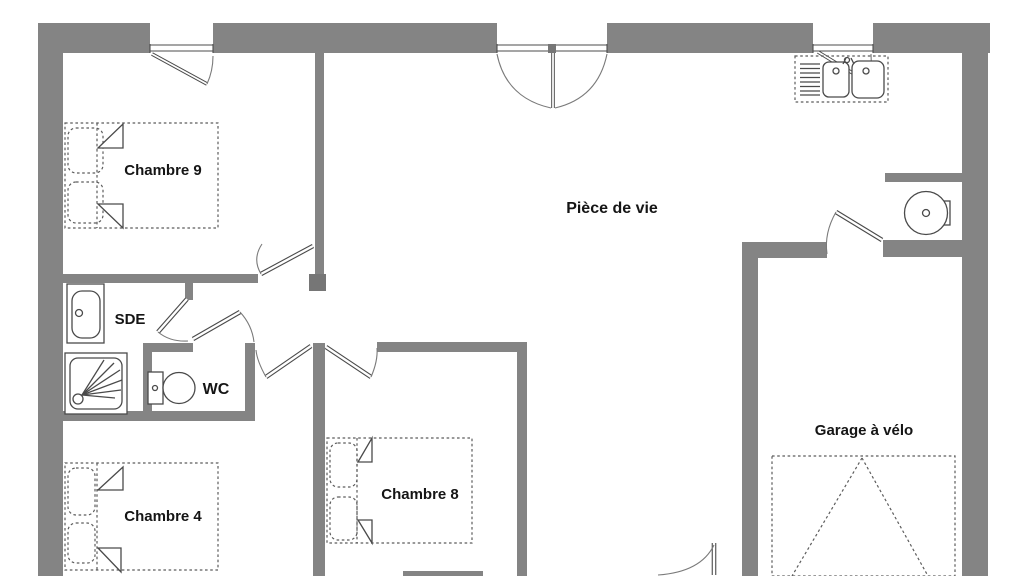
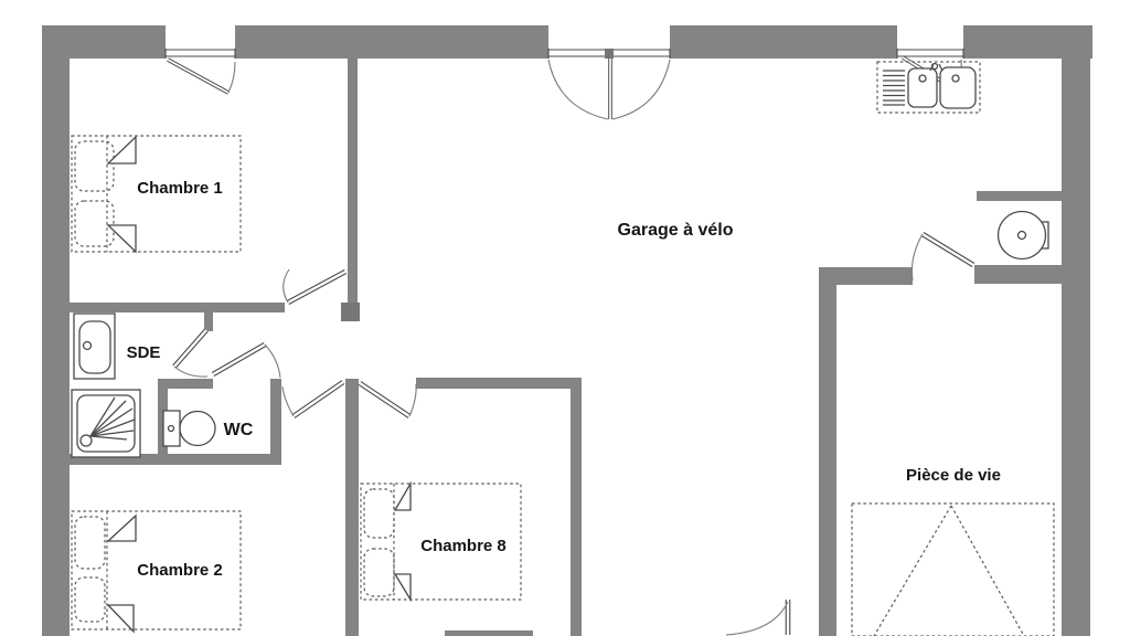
- Chambre 9
+ Chambre 1
- Pièce de vie
+ Garage à vélo
  SDE
  WC
- Chambre 4
+ Chambre 2
  Chambre 8
- Garage à vélo
+ Pièce de vie
